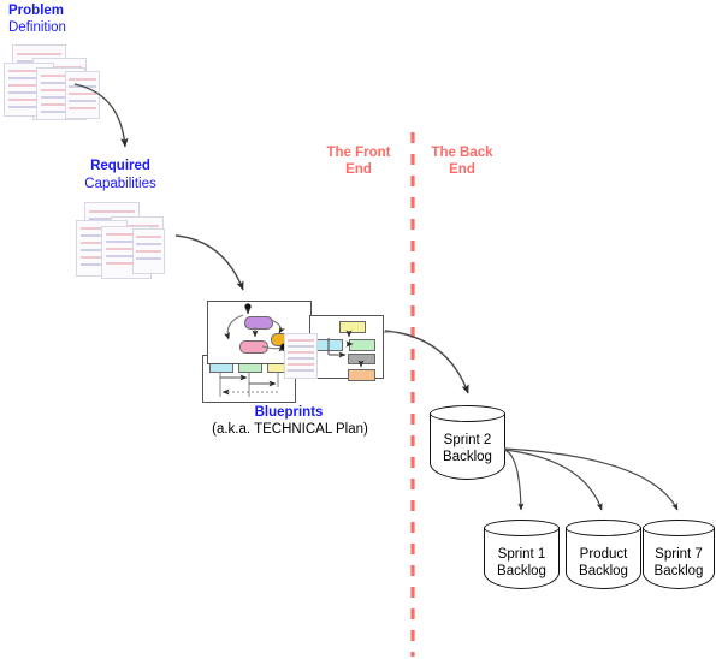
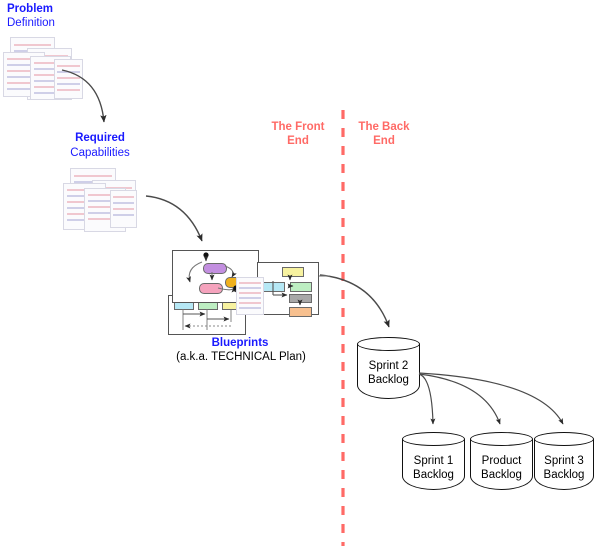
  Problem
  Definition
  Required
  Capabilities
  Blueprints
  (a.k.a. TECHNICAL Plan)
  The Front
  End
  The Back
  End
  Sprint 2
  Backlog
  Sprint 1
  Backlog
  Product
  Backlog
- Sprint 7
+ Sprint 3
  Backlog
